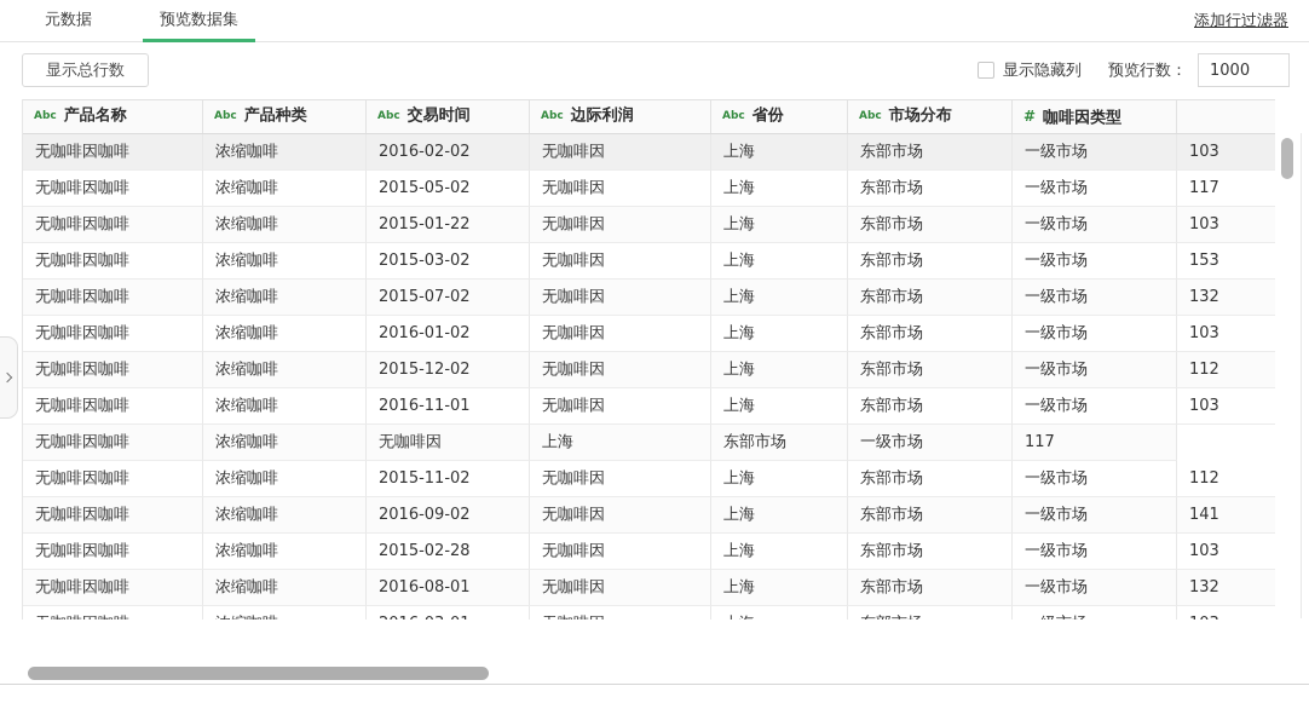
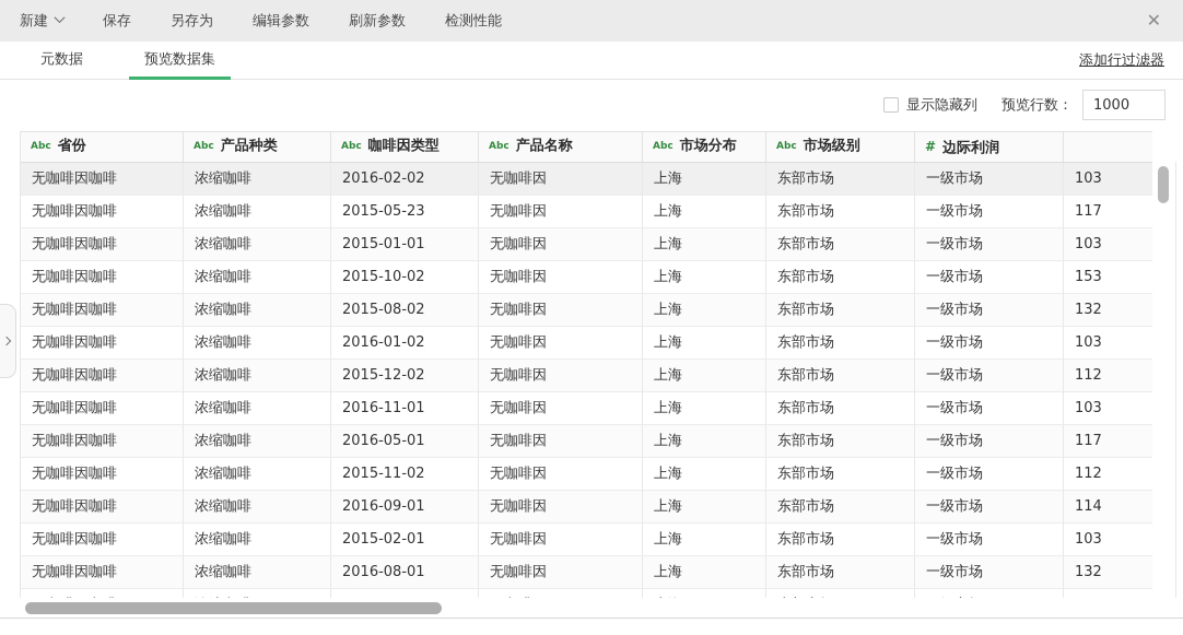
+ 新建
+ 保存
+ 另存为
+ 编辑参数
+ 刷新参数
+ 检测性能
+ ✕
  元数据
  预览数据集
  添加行过滤器
- 显示总行数
  显示隐藏列
  预览行数：
  1000
- Abc 产品名称
+ Abc 省份
  Abc 产品种类
- Abc 交易时间
- Abc 边际利润
+ Abc 咖啡因类型
- Abc 省份
+ Abc 产品名称
  Abc 市场分布
+ Abc 市场级别
- # 咖啡因类型
+ # 边际利润
  无咖啡因咖啡
  浓缩咖啡
  2016-02-02
  无咖啡因
  上海
  东部市场
  一级市场
  103
  无咖啡因咖啡
  浓缩咖啡
- 2015-05-02
+ 2015-05-23
  无咖啡因
  上海
  东部市场
  一级市场
  117
  无咖啡因咖啡
  浓缩咖啡
- 2015-01-22
+ 2015-01-01
  无咖啡因
  上海
  东部市场
  一级市场
  103
  无咖啡因咖啡
  浓缩咖啡
- 2015-03-02
+ 2015-10-02
  无咖啡因
  上海
  东部市场
  一级市场
  153
  无咖啡因咖啡
  浓缩咖啡
- 2015-07-02
+ 2015-08-02
  无咖啡因
  上海
  东部市场
  一级市场
  132
  无咖啡因咖啡
  浓缩咖啡
  2016-01-02
  无咖啡因
  上海
  东部市场
  一级市场
  103
  无咖啡因咖啡
  浓缩咖啡
  2015-12-02
  无咖啡因
  上海
  东部市场
  一级市场
  112
  无咖啡因咖啡
  浓缩咖啡
  2016-11-01
  无咖啡因
  上海
  东部市场
  一级市场
  103
  无咖啡因咖啡
  浓缩咖啡
+ 2016-05-01
  无咖啡因
  上海
  东部市场
  一级市场
  117
  无咖啡因咖啡
  浓缩咖啡
  2015-11-02
  无咖啡因
  上海
  东部市场
  一级市场
  112
  无咖啡因咖啡
  浓缩咖啡
- 2016-09-02
+ 2016-09-01
  无咖啡因
  上海
  东部市场
  一级市场
- 141
+ 114
  无咖啡因咖啡
  浓缩咖啡
- 2015-02-28
+ 2015-02-01
  无咖啡因
  上海
  东部市场
  一级市场
  103
  无咖啡因咖啡
  浓缩咖啡
  2016-08-01
  无咖啡因
  上海
  东部市场
  一级市场
  132
